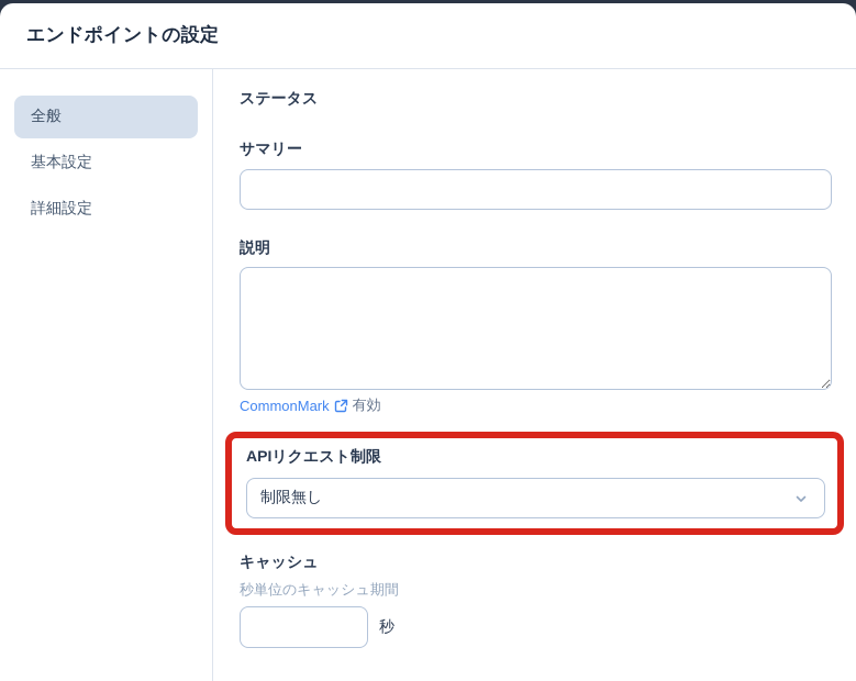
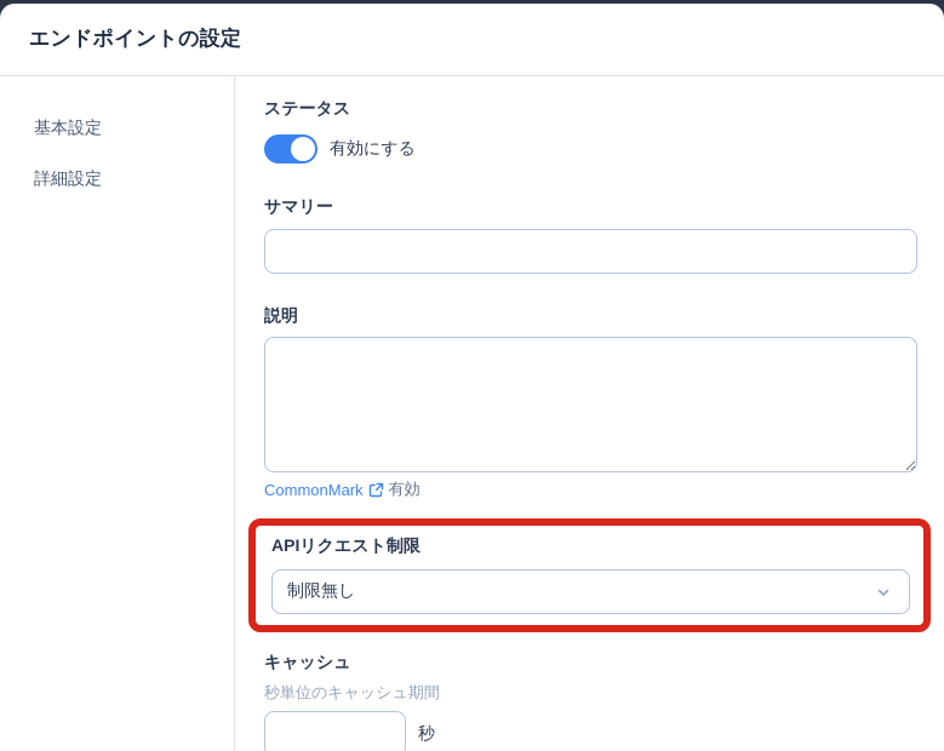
  エンドポイントの設定
- 全般
  基本設定
  詳細設定
  ステータス
+ 有効にする
  サマリー
  説明
  CommonMark
  有効
  APIリクエスト制限
  制限無し
  キャッシュ
  秒単位のキャッシュ期間
  秒
